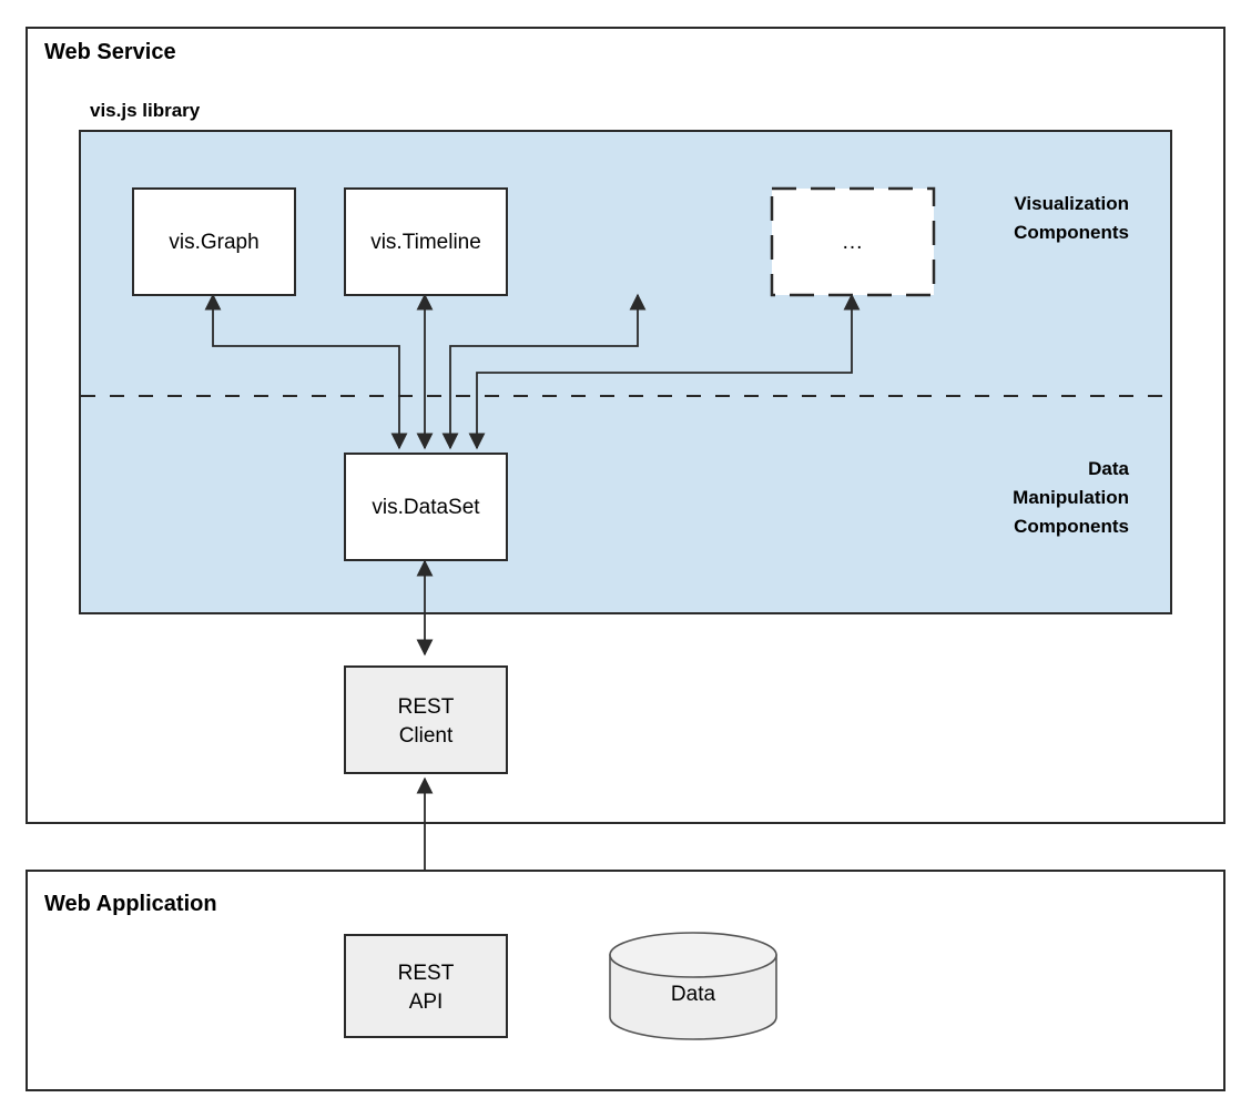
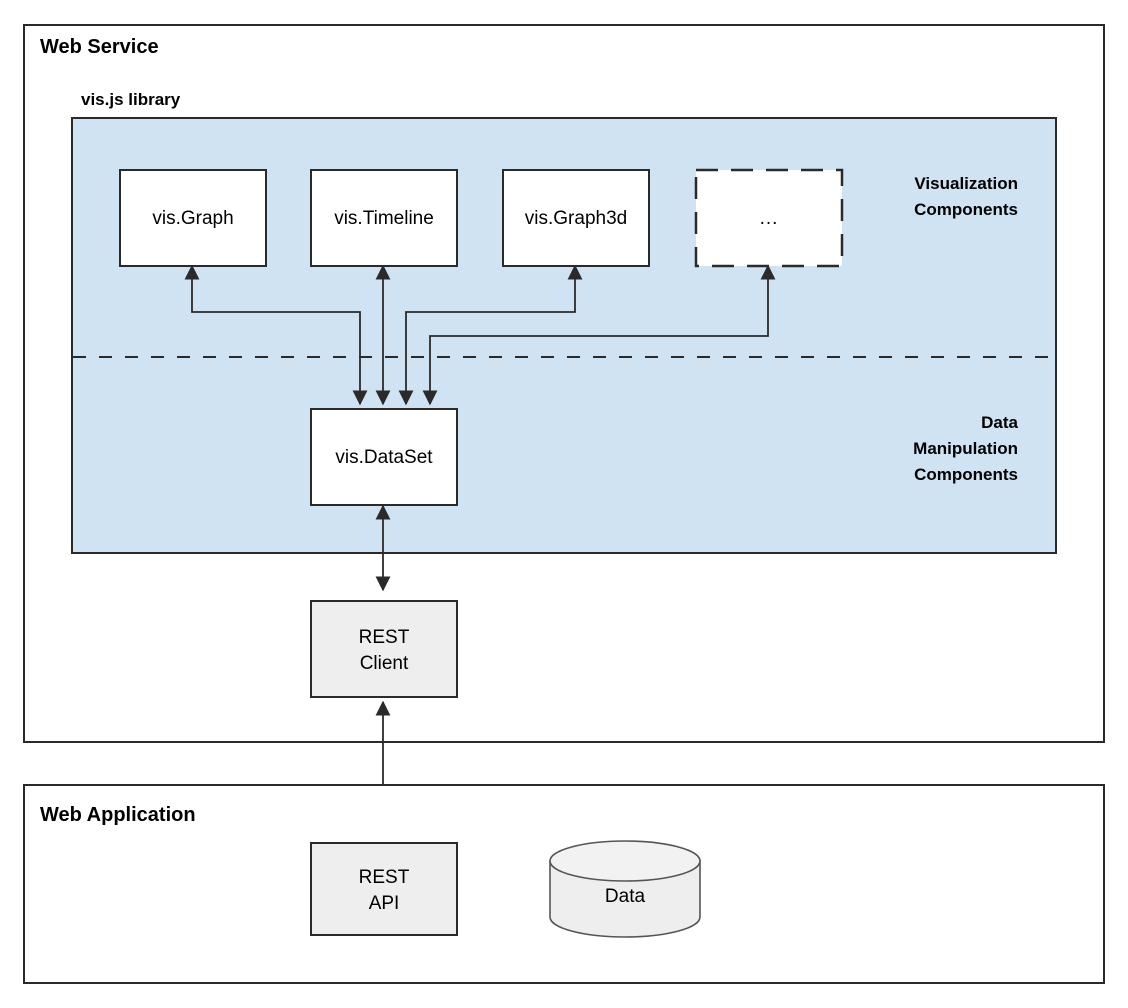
  Web Service
  vis.js library
  Visualization
  Components
  Data
  Manipulation
  Components
  vis.Graph
  vis.Timeline
+ vis.Graph3d
  ...
  vis.DataSet
  REST
  Client
  Web Application
  REST
  API
  Data
